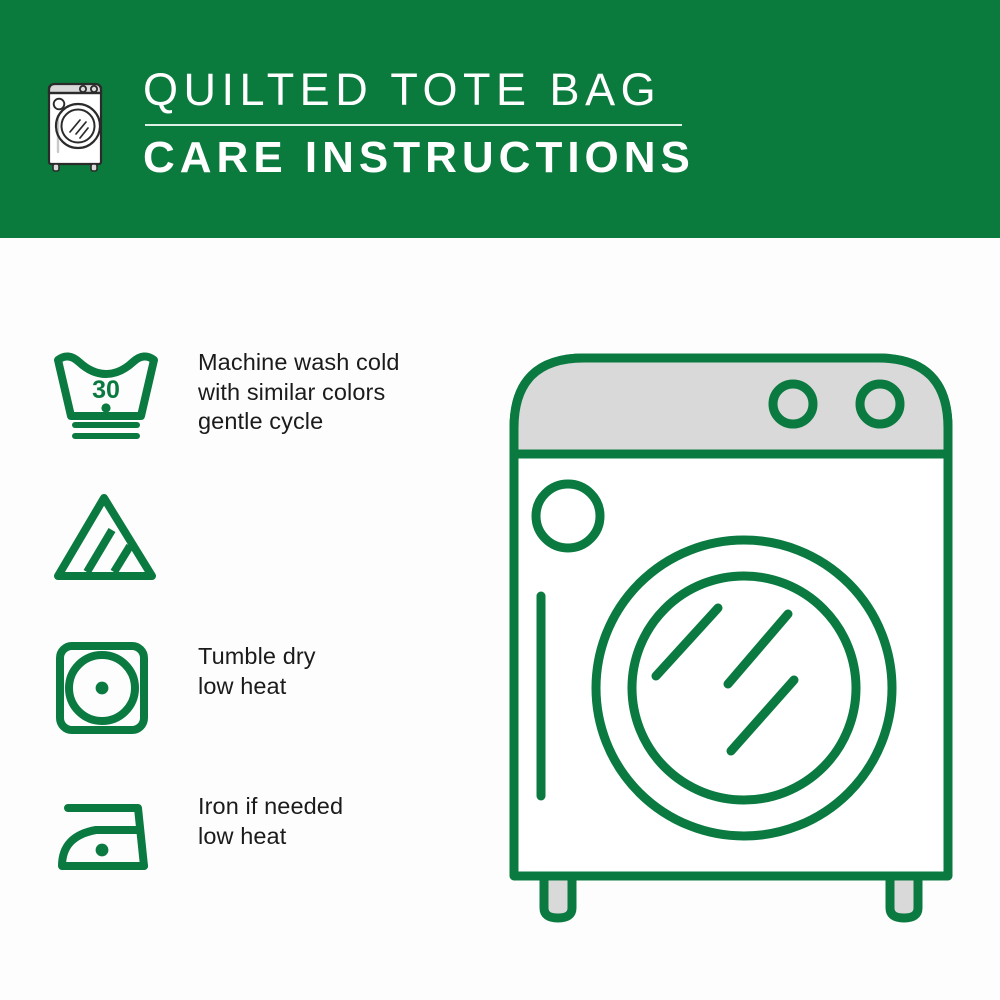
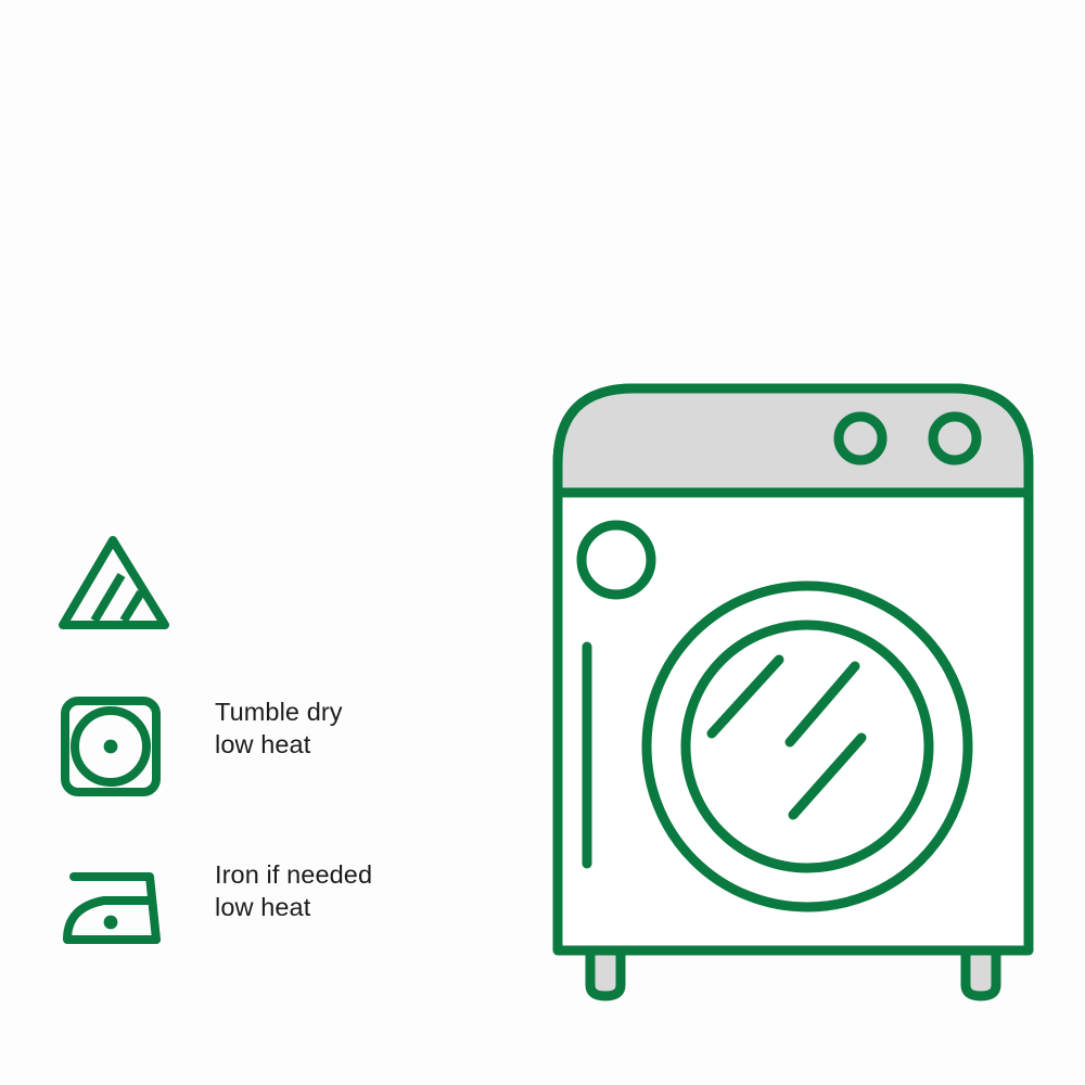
- QUILTED TOTE BAG
- CARE INSTRUCTIONS
- 30
- Machine wash cold
- with similar colors
- gentle cycle
  Tumble dry
  low heat
  Iron if needed
  low heat
